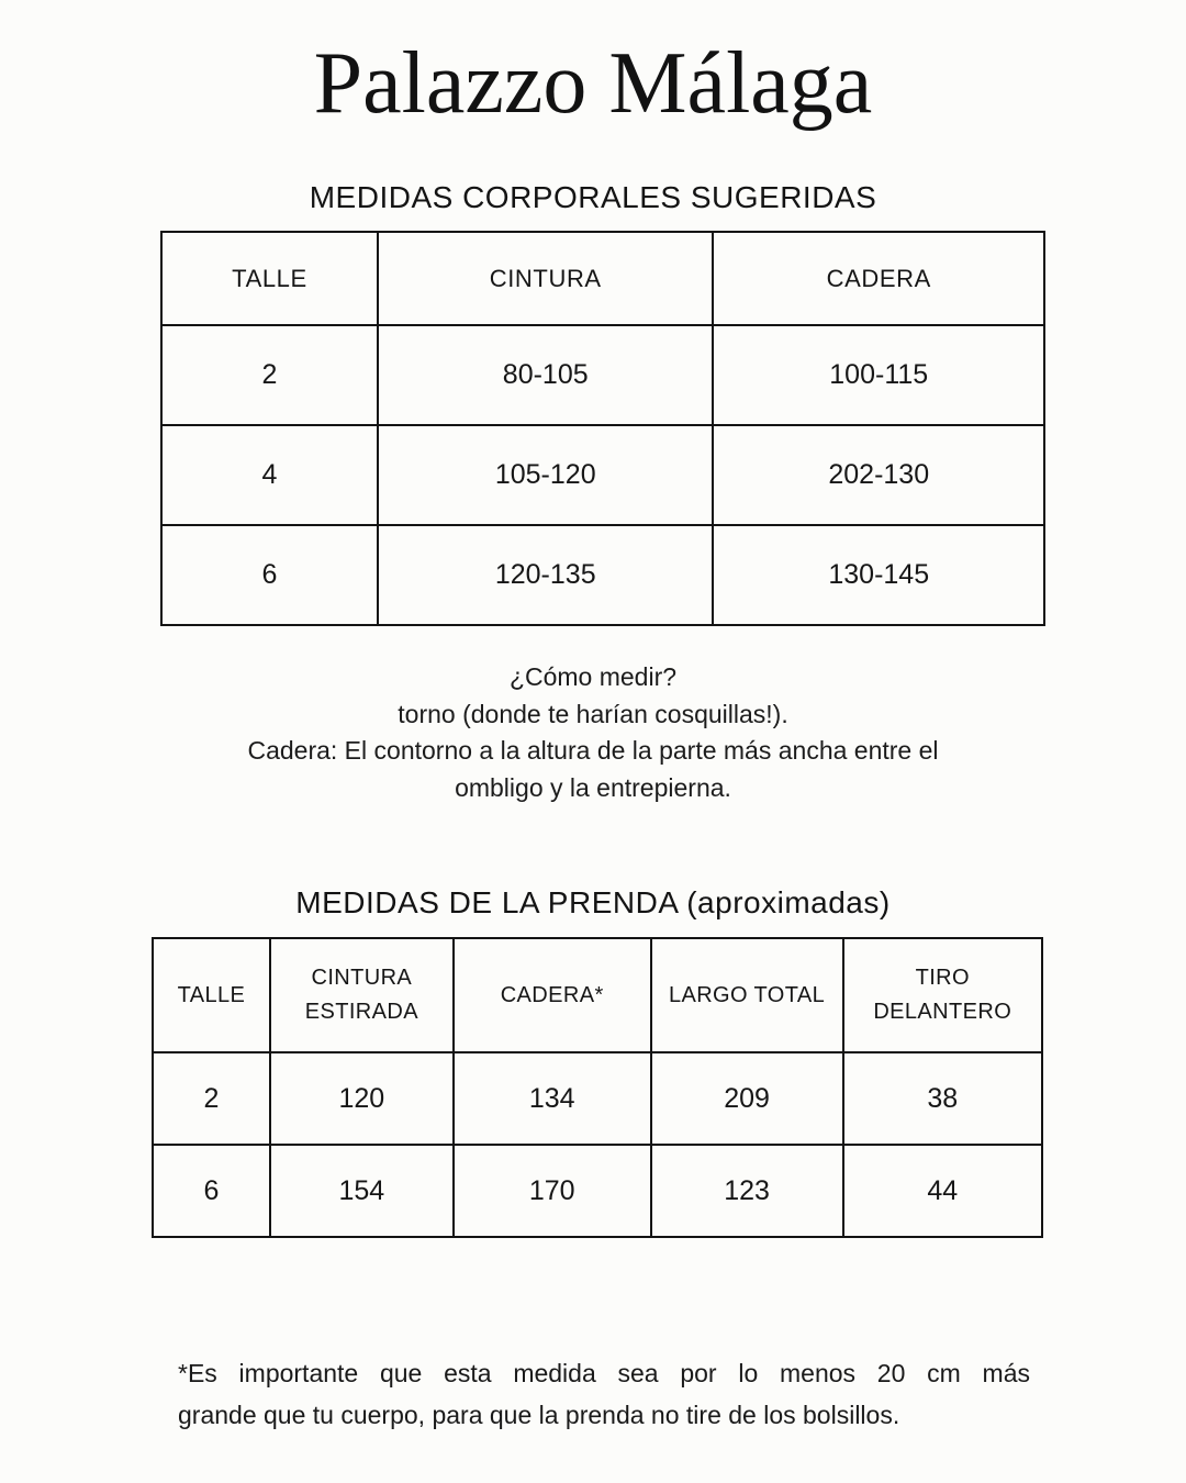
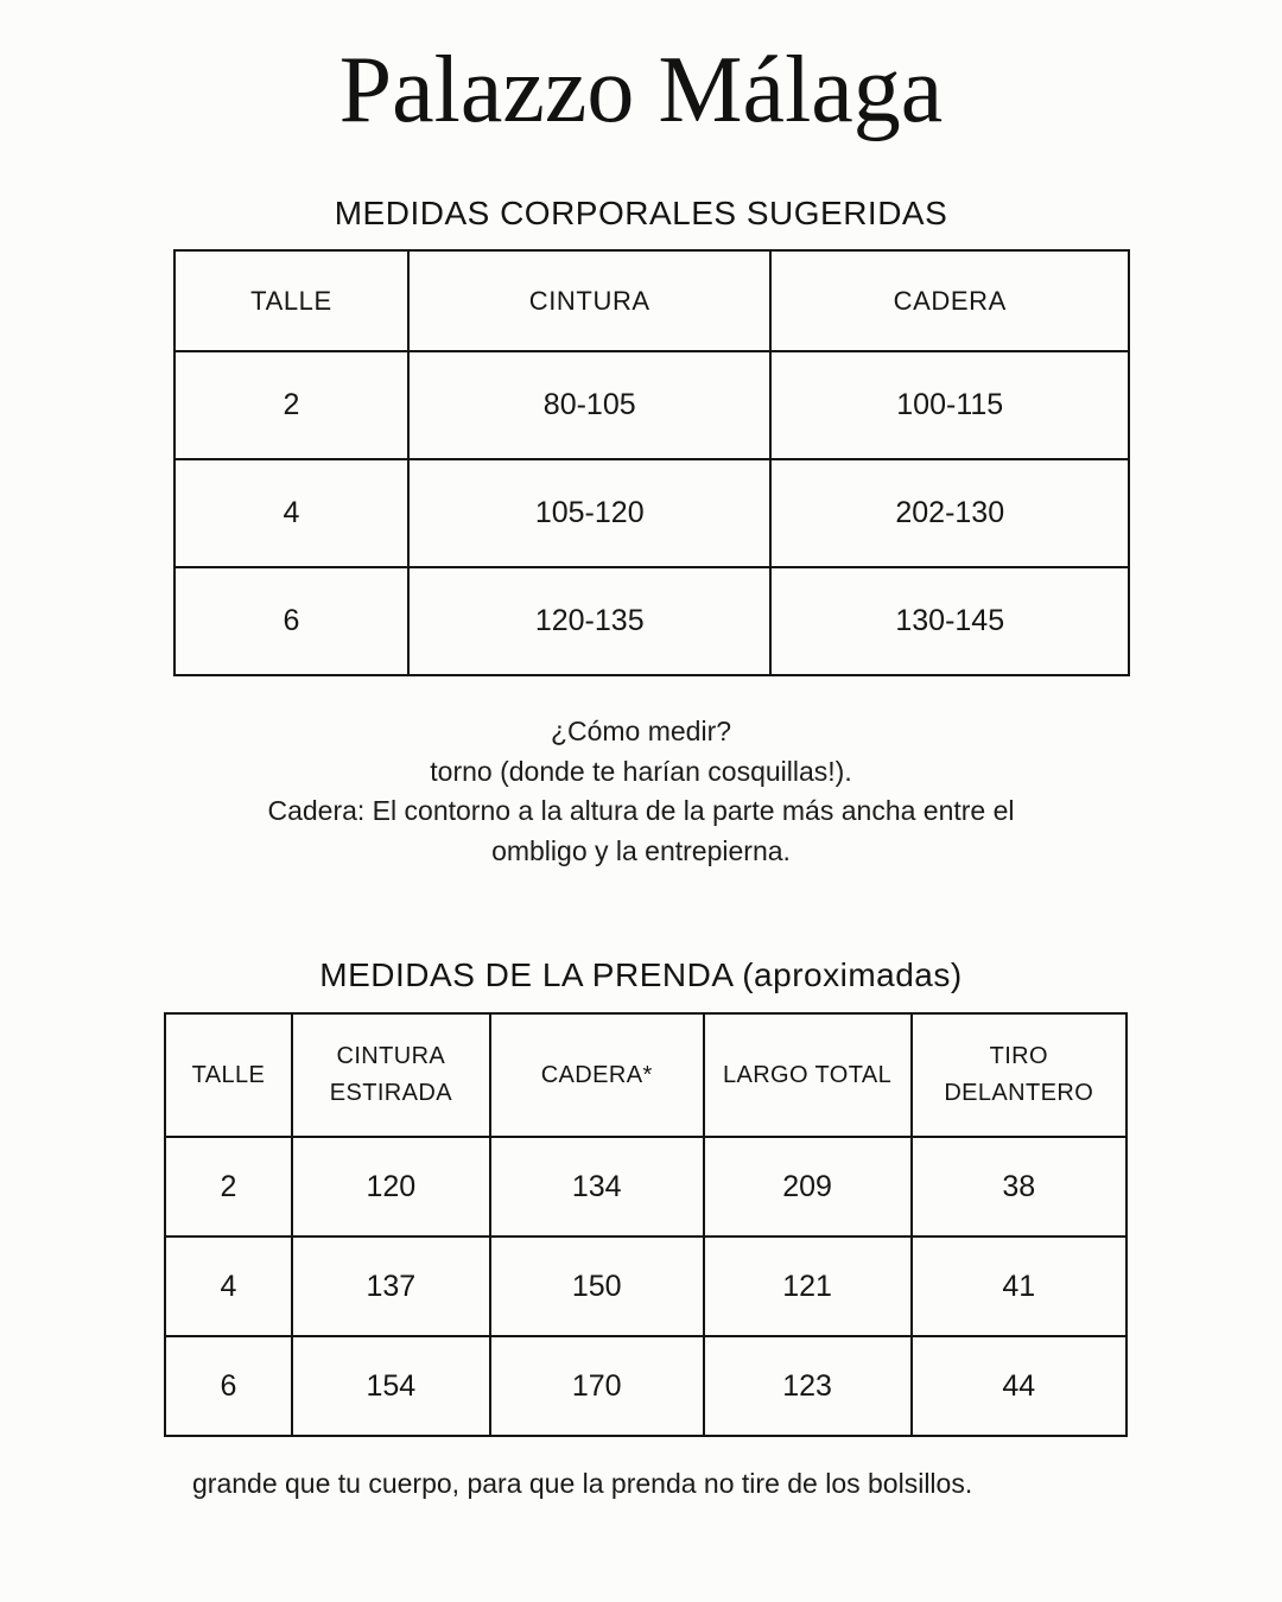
  Palazzo Málaga
  MEDIDAS CORPORALES SUGERIDAS
  TALLE	CINTURA	CADERA
  2	80-105	100-115
  4	105-120	202-130
  6	120-135	130-145
  ¿Cómo medir?
  torno (donde te harían cosquillas!).
  Cadera: El contorno a la altura de la parte más ancha entre el
  ombligo y la entrepierna.
  MEDIDAS DE LA PRENDA (aproximadas)
  TALLE	CINTURA ESTIRADA	CADERA*	LARGO TOTAL	TIRO DELANTERO
  2	120	134	209	38
+ 4	137	150	121	41
  6	154	170	123	44
- *Es importante que esta medida sea por lo menos 20 cm más
  grande que tu cuerpo, para que la prenda no tire de los bolsillos.
